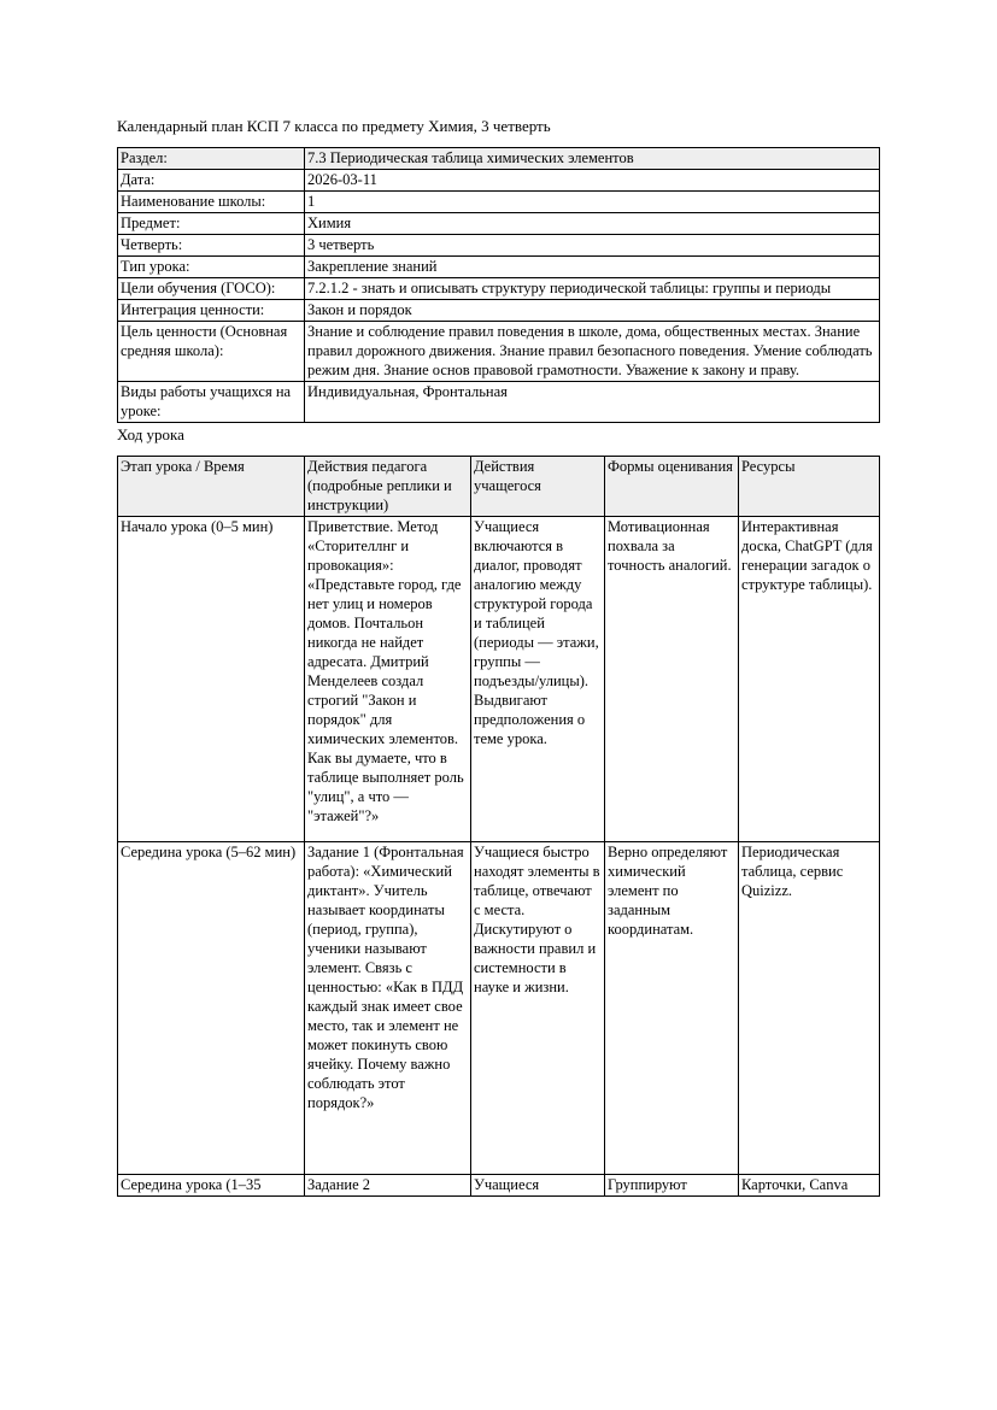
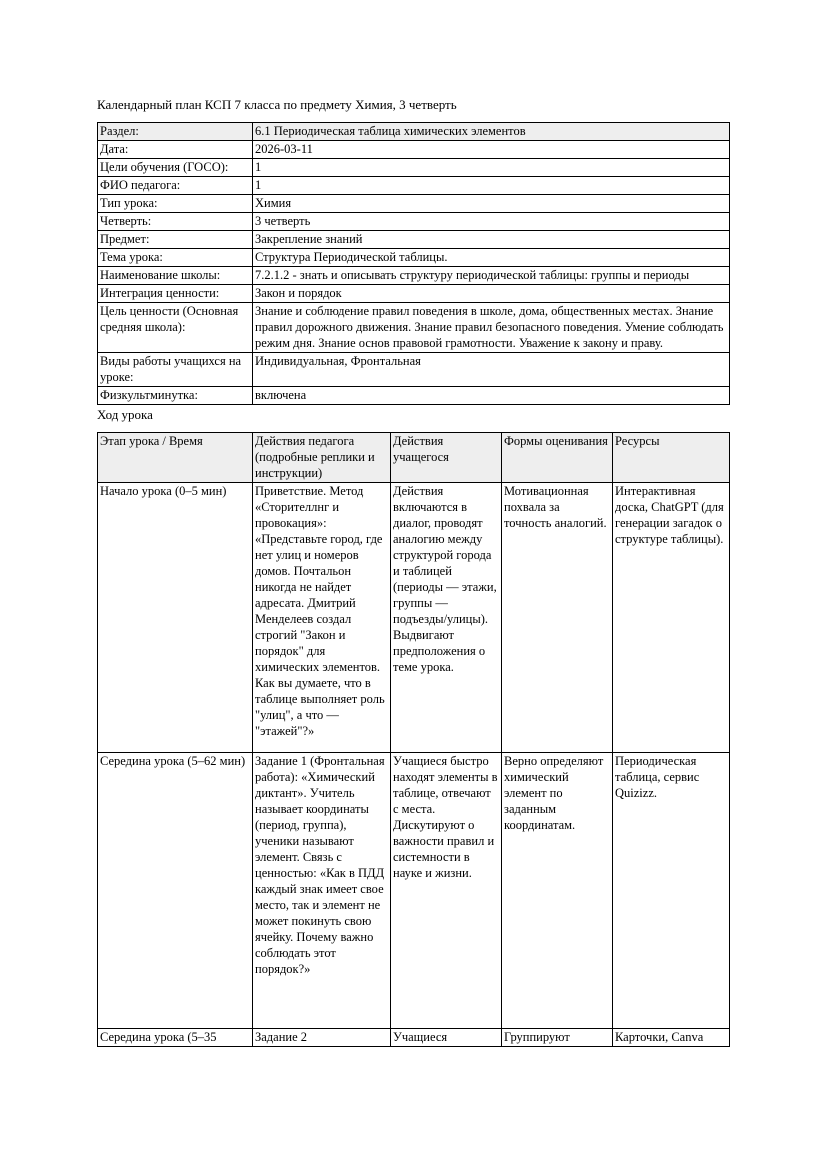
  Календарный план КСП 7 класса по предмету Химия, 3 четверть
- Раздел:	7.3 Периодическая таблица химических элементов
+ Раздел:	6.1 Периодическая таблица химических элементов
  Дата:	2026-03-11
- Наименование школы:	1
+ Цели обучения (ГОСО):	1
+ ФИО педагога:	1
- Предмет:	Химия
+ Тип урока:	Химия
  Четверть:	3 четверть
- Тип урока:	Закрепление знаний
+ Предмет:	Закрепление знаний
+ Тема урока:	Структура Периодической таблицы.
- Цели обучения (ГОСО):	7.2.1.2 - знать и описывать структуру периодической таблицы: группы и периоды
+ Наименование школы:	7.2.1.2 - знать и описывать структуру периодической таблицы: группы и периоды
  Интеграция ценности:	Закон и порядок
  Цель ценности (Основная средняя школа):	Знание и соблюдение правил поведения в школе, дома, общественных местах. Знание правил дорожного движения. Знание правил безопасного поведения. Умение соблюдать режим дня. Знание основ правовой грамотности. Уважение к закону и праву.
  Виды работы учащихся на уроке:	Индивидуальная, Фронтальная
+ Физкультминутка:	включена
  Ход урока
  Этап урока / Время	Действия педагога (подробные реплики и инструкции)	Действия учащегося	Формы оценивания	Ресурсы
- Начало урока (0–5 мин)	Приветствие. Метод «Сторителлнг и провокация»: «Представьте город, где нет улиц и номеров домов. Почтальон никогда не найдет адресата. Дмитрий Менделеев создал строгий "Закон и порядок" для химических элементов. Как вы думаете, что в таблице выполняет роль "улиц", а что — "этажей"?»	Учащиеся включаются в диалог, проводят аналогию между структурой города и таблицей (периоды — этажи, группы — подъезды/улицы). Выдвигают предположения о теме урока.	Мотивационная похвала за точность аналогий.	Интерактивная доска, ChatGPT (для генерации загадок о структуре таблицы).
+ Начало урока (0–5 мин)	Приветствие. Метод «Сторителлнг и провокация»: «Представьте город, где нет улиц и номеров домов. Почтальон никогда не найдет адресата. Дмитрий Менделеев создал строгий "Закон и порядок" для химических элементов. Как вы думаете, что в таблице выполняет роль "улиц", а что — "этажей"?»	Действия включаются в диалог, проводят аналогию между структурой города и таблицей (периоды — этажи, группы — подъезды/улицы). Выдвигают предположения о теме урока.	Мотивационная похвала за точность аналогий.	Интерактивная доска, ChatGPT (для генерации загадок о структуре таблицы).
  Середина урока (5–62 мин)	Задание 1 (Фронтальная работа): «Химический диктант». Учитель называет координаты (период, группа), ученики называют элемент. Связь с ценностью: «Как в ПДД каждый знак имеет свое место, так и элемент не может покинуть свою ячейку. Почему важно соблюдать этот порядок?»	Учащиеся быстро находят элементы в таблице, отвечают с места. Дискутируют о важности правил и системности в науке и жизни.	Верно определяют химический элемент по заданным координатам.	Периодическая таблица, сервис Quizizz.
- Середина урока (1–35	Задание 2	Учащиеся	Группируют	Карточки, Canva
+ Середина урока (5–35	Задание 2	Учащиеся	Группируют	Карточки, Canva
